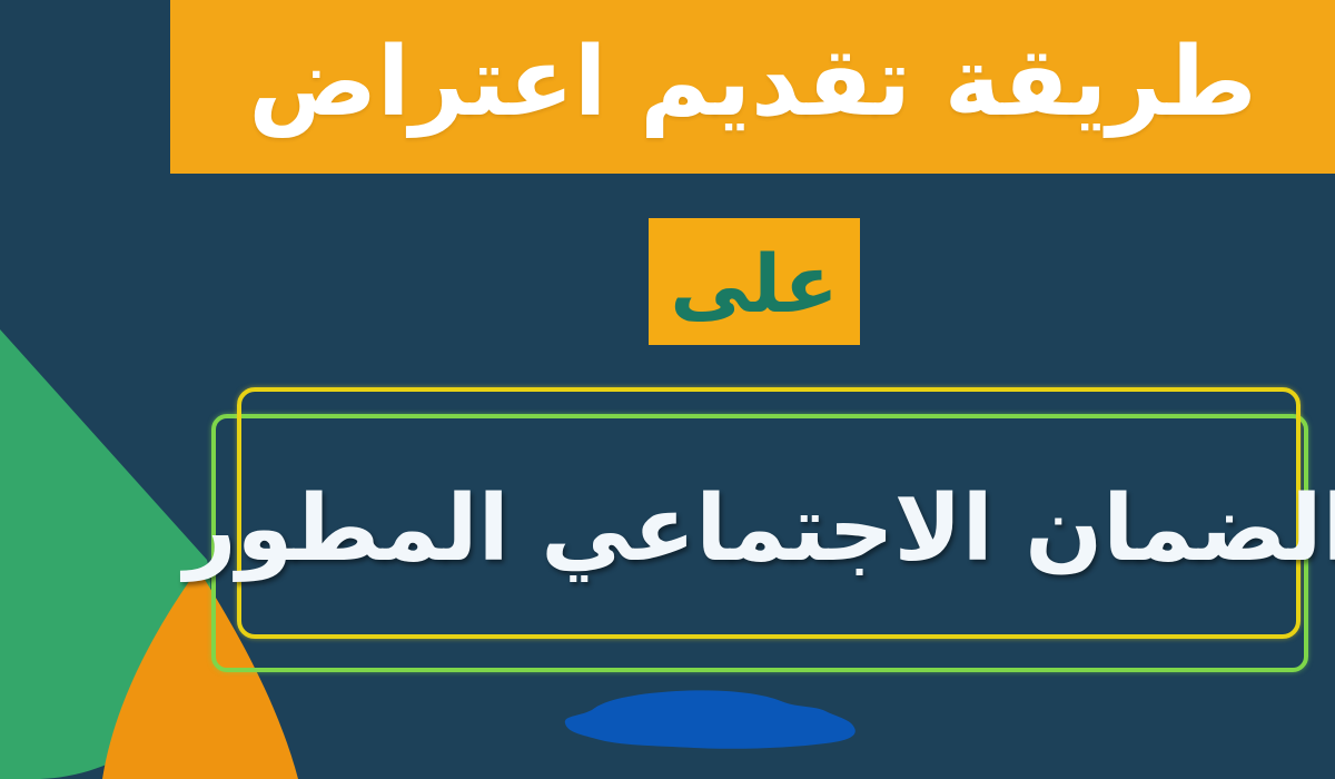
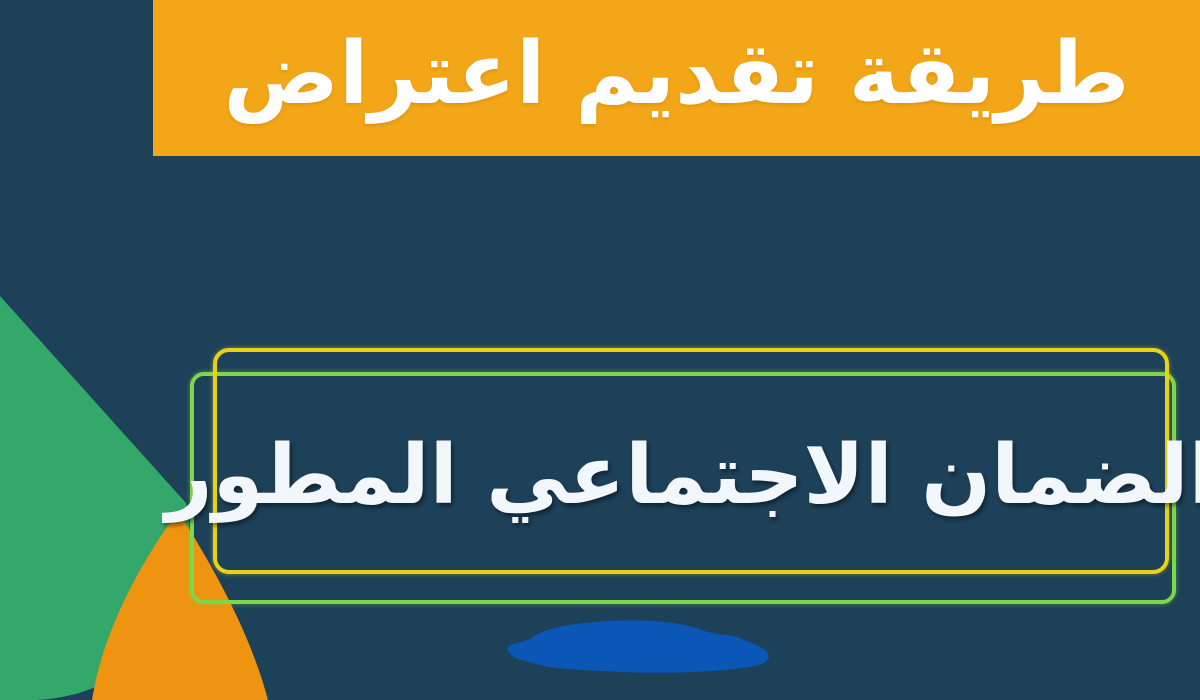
  طريقة تقديم اعتراض
- على
  لضمان الاجتماعي المطور
